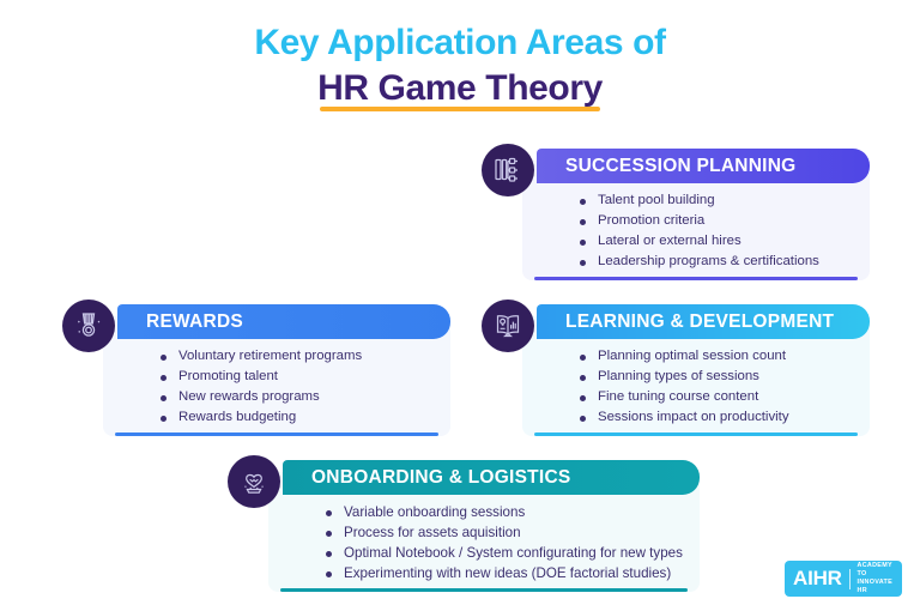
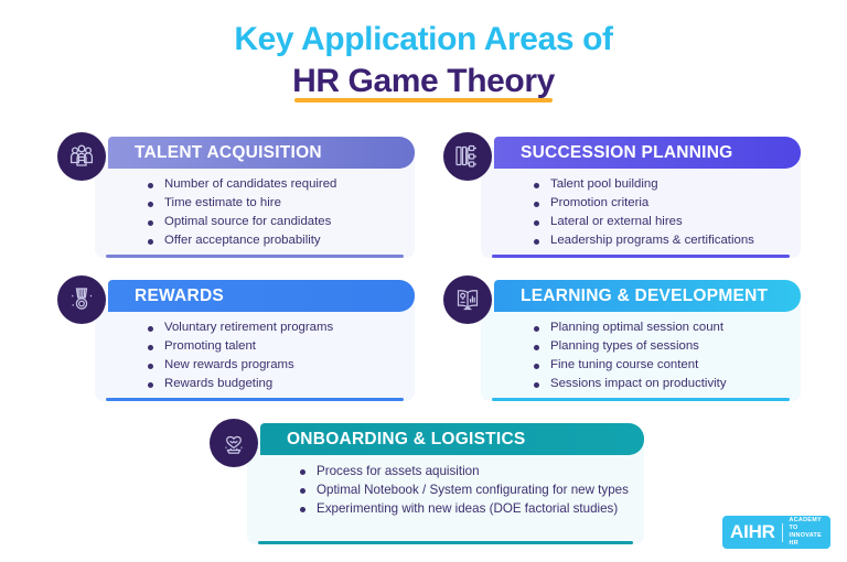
  Key Application Areas of
  HR Game Theory
+ TALENT ACQUISITION
+ Number of candidates required
+ Time estimate to hire
+ Optimal source for candidates
+ Offer acceptance probability
  SUCCESSION PLANNING
  Talent pool building
  Promotion criteria
  Lateral or external hires
  Leadership programs & certifications
  REWARDS
  Voluntary retirement programs
  Promoting talent
  New rewards programs
  Rewards budgeting
  LEARNING & DEVELOPMENT
  Planning optimal session count
  Planning types of sessions
  Fine tuning course content
  Sessions impact on productivity
  ONBOARDING & LOGISTICS
- Variable onboarding sessions
  Process for assets aquisition
  Optimal Notebook / System configurating for new types
  Experimenting with new ideas (DOE factorial studies)
  AIHR
